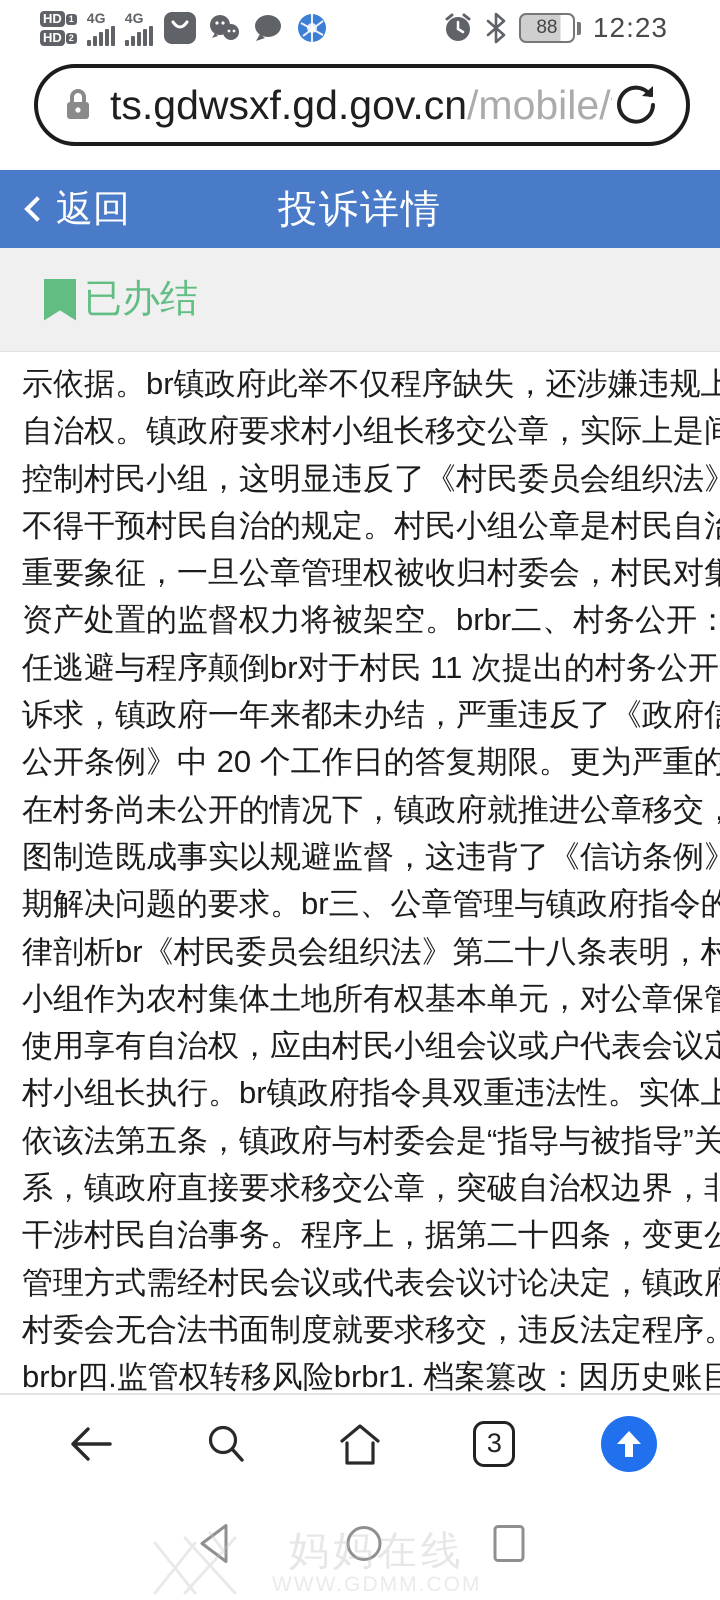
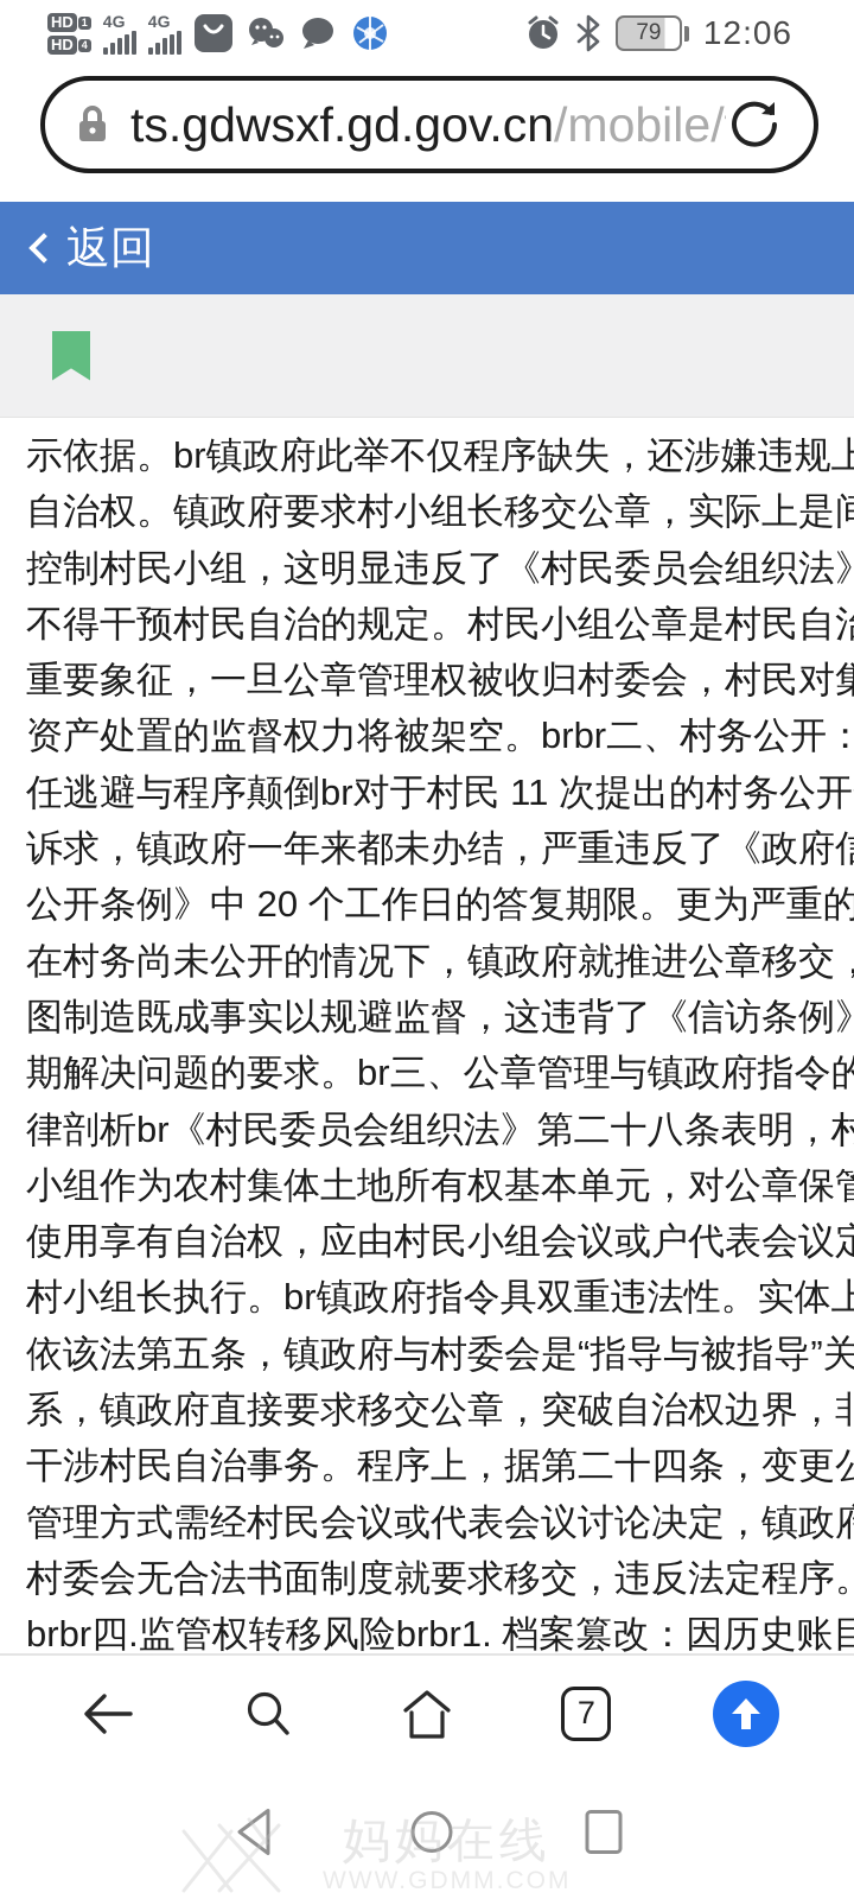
  HD
  1
  HD
- 2
+ 4
  4G
  4G
- 88
+ 79
- 12:23
+ 12:06
  ts.gdwsxf.gd.gov.cn/mobile/
  返回
- 投诉详情
- 已办结
  示依据。br镇政府此举不仅程序缺失，还涉嫌违规上
  自治权。镇政府要求村小组长移交公章，实际上是
  控制村民小组，这明显违反了《村民委员会组织法
  不得干预村民自治的规定。村民小组公章是村民自
  重要象征，一旦公章管理权被收归村委会，村民对
  资产处置的监督权力将被架空。brbr二、村务公开：
  任逃避与程序颠倒br对于村民 11 次提出的村务公开
  诉求，镇政府一年来都未办结，严重违反了《政府
  公开条例》中 20 个工作日的答复期限。更为严重的
  在村务尚未公开的情况下，镇政府就推进公章移交
  图制造既成事实以规避监督，这违背了《信访条例
  期解决问题的要求。br三、公章管理与镇政府指令的
  律剖析br《村民委员会组织法》第二十八条表明，村
  小组作为农村集体土地所有权基本单元，对公章保
  使用享有自治权，应由村民小组会议或户代表会议
  村小组长执行。br镇政府指令具双重违法性。实体上
  依该法第五条，镇政府与村委会是“指导与被指导”关
  系，镇政府直接要求移交公章，突破自治权边界，
  干涉村民自治事务。程序上，据第二十四条，变更
  管理方式需经村民会议或代表会议讨论决定，镇政
  村委会无合法书面制度就要求移交，违反法定程序
  brbr四.监管权转移风险brbr1. 档案篡改：因历史账目
- 3
+ 7
  妈妈在线
